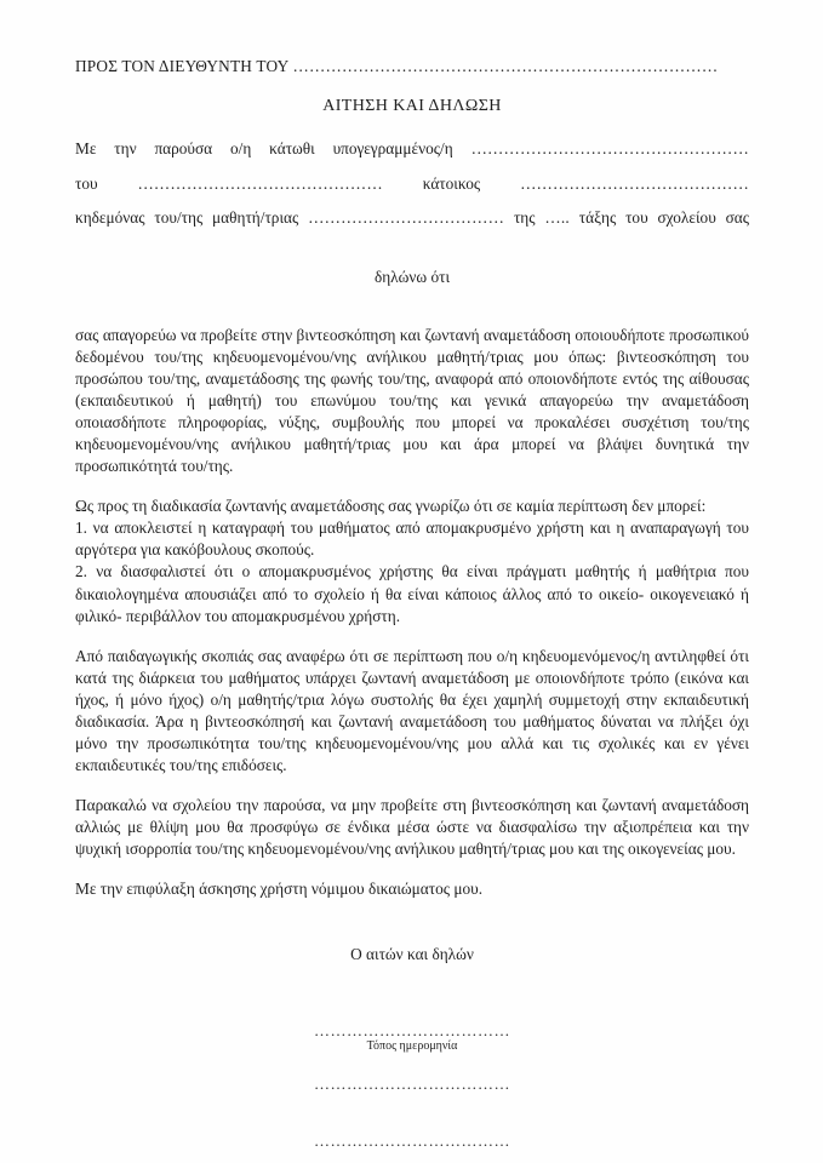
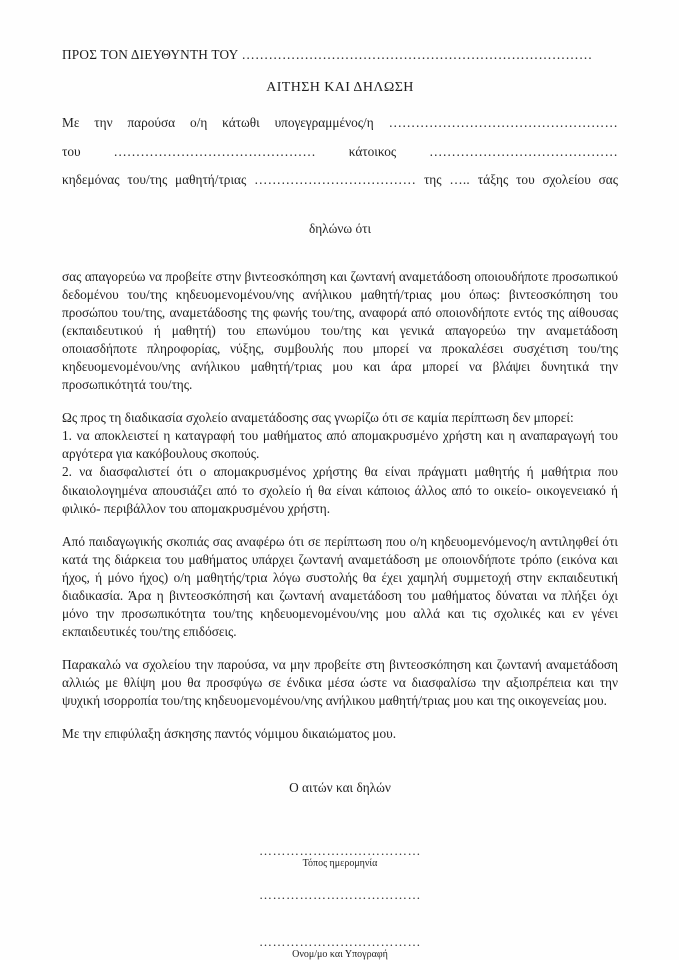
  ΠΡΟΣ ΤΟΝ ΔΙΕΥΘΥΝΤΗ ΤΟΥ ……………………………………………………………………
  ΑΙΤΗΣΗ ΚΑΙ ΔΗΛΩΣΗ
  Με την παρούσα ο/η κάτωθι υπογεγραμμένος/η ……………………………………………
  του ……………………………………… κάτοικος ……………………………………
  κηδεμόνας του/της μαθητή/τριας ……………………………… της ….. τάξης του σχολείου σας
  δηλώνω ότι
  σας απαγορεύω να προβείτε στην βιντεοσκόπηση και ζωντανή αναμετάδοση οποιουδήποτε προσωπικού δεδομένου του/της κηδευομενομένου/νης ανήλικου μαθητή/τριας μου όπως: βιντεοσκόπηση του προσώπου του/της, αναμετάδοσης της φωνής του/της, αναφορά από οποιονδήποτε εντός της αίθουσας (εκπαιδευτικού ή μαθητή) του επωνύμου του/της και γενικά απαγορεύω την αναμετάδοση οποιασδήποτε πληροφορίας, νύξης, συμβουλής που μπορεί να προκαλέσει συσχέτιση του/της κηδευομενομένου/νης ανήλικου μαθητή/τριας μου και άρα μπορεί να βλάψει δυνητικά την προσωπικότητά του/της.
- Ως προς τη διαδικασία ζωντανής αναμετάδοσης σας γνωρίζω ότι σε καμία περίπτωση δεν μπορεί:
+ Ως προς τη διαδικασία σχολείο αναμετάδοσης σας γνωρίζω ότι σε καμία περίπτωση δεν μπορεί:
  1. να αποκλειστεί η καταγραφή του μαθήματος από απομακρυσμένο χρήστη και η αναπαραγωγή του αργότερα για κακόβουλους σκοπούς.
  2. να διασφαλιστεί ότι ο απομακρυσμένος χρήστης θα είναι πράγματι μαθητής ή μαθήτρια που δικαιολογημένα απουσιάζει από το σχολείο ή θα είναι κάποιος άλλος από το οικείο- οικογενειακό ή φιλικό- περιβάλλον του απομακρυσμένου χρήστη.
  Από παιδαγωγικής σκοπιάς σας αναφέρω ότι σε περίπτωση που ο/η κηδευομενόμενος/η αντιληφθεί ότι κατά της διάρκεια του μαθήματος υπάρχει ζωντανή αναμετάδοση με οποιονδήποτε τρόπο (εικόνα και ήχος, ή μόνο ήχος) ο/η μαθητής/τρια λόγω συστολής θα έχει χαμηλή συμμετοχή στην εκπαιδευτική διαδικασία. Άρα η βιντεοσκόπησή και ζωντανή αναμετάδοση του μαθήματος δύναται να πλήξει όχι μόνο την προσωπικότητα του/της κηδευομενομένου/νης μου αλλά και τις σχολικές και εν γένει εκπαιδευτικές του/της επιδόσεις.
  Παρακαλώ να σχολείου την παρούσα, να μην προβείτε στη βιντεοσκόπηση και ζωντανή αναμετάδοση αλλιώς με θλίψη μου θα προσφύγω σε ένδικα μέσα ώστε να διασφαλίσω την αξιοπρέπεια και την ψυχική ισορροπία του/της κηδευομενομένου/νης ανήλικου μαθητή/τριας μου και της οικογενείας μου.
- Με την επιφύλαξη άσκησης χρήστη νόμιμου δικαιώματος μου.
+ Με την επιφύλαξη άσκησης παντός νόμιμου δικαιώματος μου.
  Ο αιτών και δηλών
  ………………………………
  Τόπος ημερομηνία
  ………………………………
  ………………………………
+ Ονομ/μο και Υπογραφή
